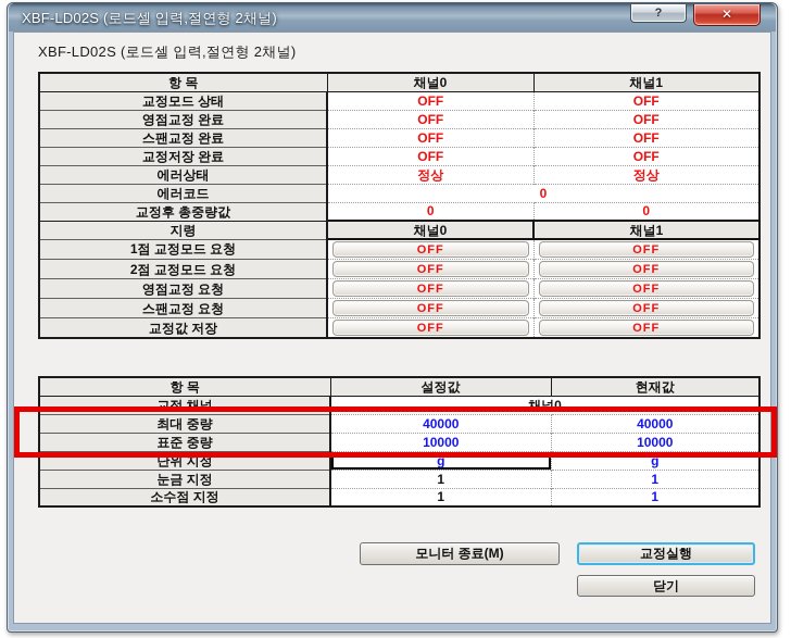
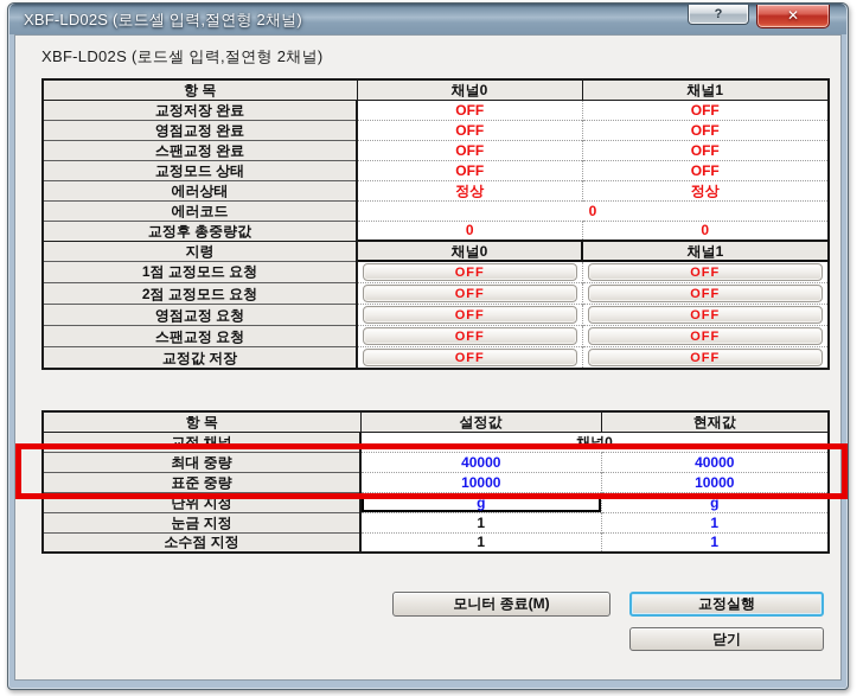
  XBF-LD02S (로드셀 입력,절연형 2채널)
  ?
  ✕
  XBF-LD02S (로드셀 입력,절연형 2채널)
  항 목	채널0	채널1
- 교정모드 상태	OFF	OFF
+ 교정저장 완료	OFF	OFF
  영점교정 완료	OFF	OFF
  스팬교정 완료	OFF	OFF
- 교정저장 완료	OFF	OFF
+ 교정모드 상태	OFF	OFF
  에러상태	정상	정상
  에러코드	0
  교정후 총중량값	0	0
  지령	채널0	채널1
  1점 교정모드 요청	OFF	OFF
  2점 교정모드 요청	OFF	OFF
  영점교정 요청	OFF	OFF
  스팬교정 요청	OFF	OFF
  교정값 저장	OFF	OFF
  항 목	설정값	현재값
  교정 채널	채널0
  최대 중량	40000	40000
  표준 중량	10000	10000
  단위 지정	g	g
  눈금 지정	1	1
  소수점 지정	1	1
  모니터 종료(M)
  교정실행
  닫기
